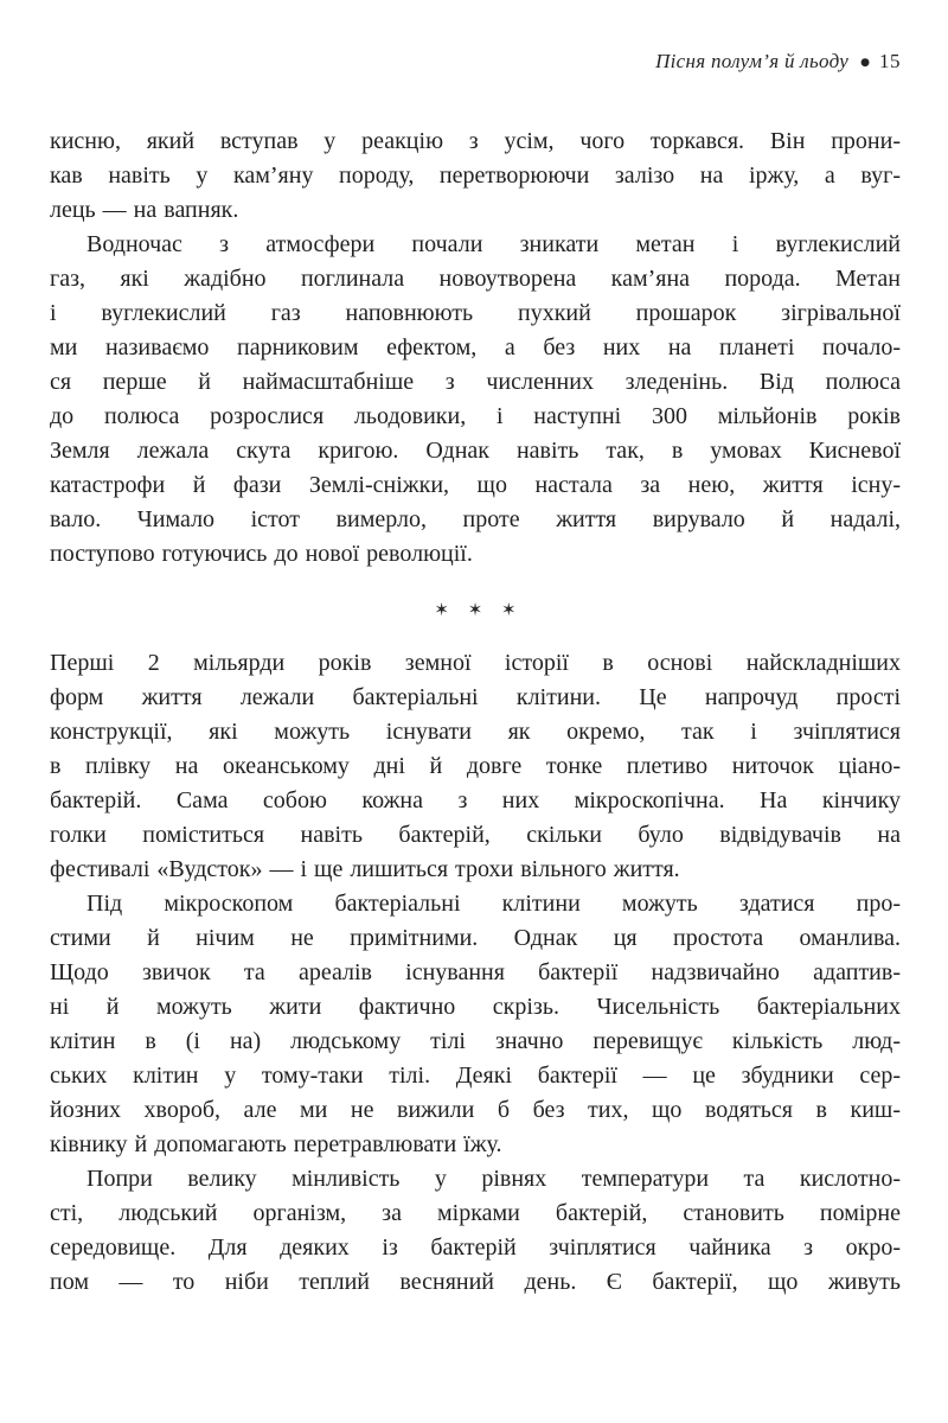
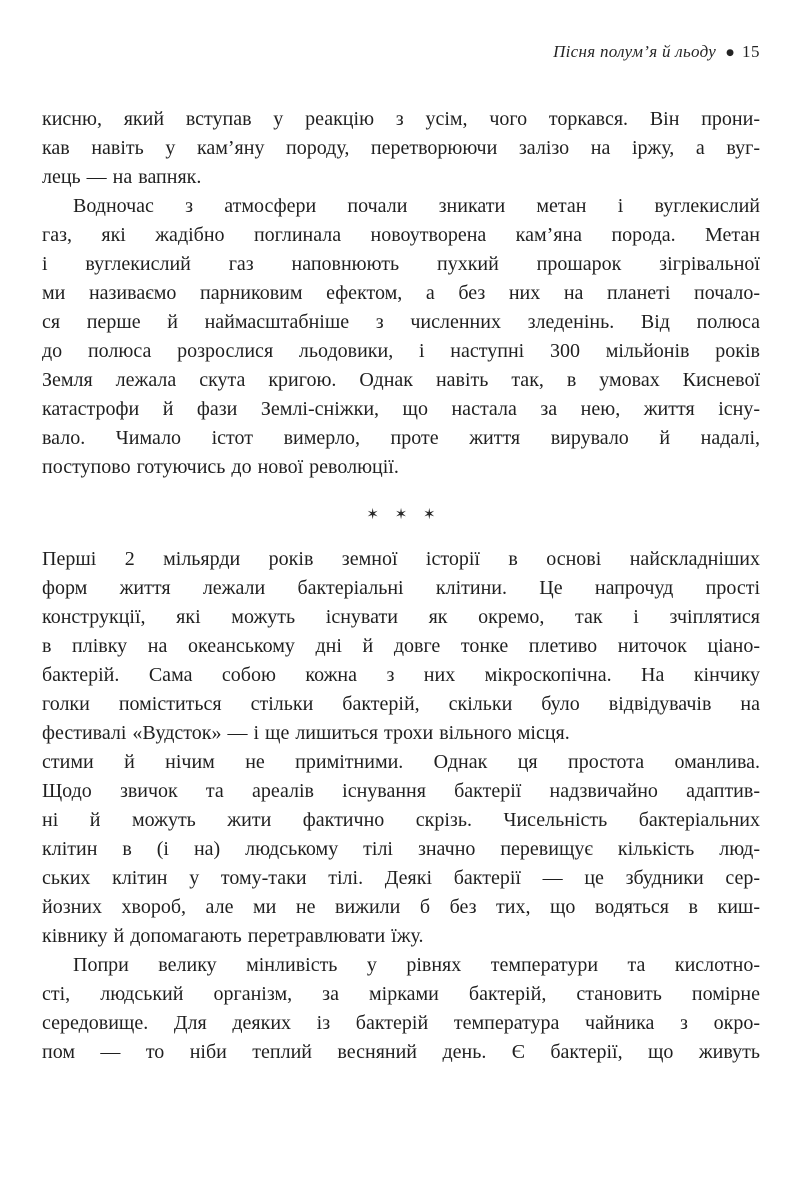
  Пісня полум’я й льоду ● 15
  кисню, який вступав у реакцію з усім, чого торкався. Він прони-
  кав навіть у кам’яну породу, перетворюючи залізо на іржу, а вуг-
  лець — на вапняк.
  Водночас з атмосфери почали зникати метан і вуглекислий
  газ, які жадібно поглинала новоутворена кам’яна порода. Метан
  і вуглекислий газ наповнюють пухкий прошарок зігрівальної
  ми називаємо парниковим ефектом, а без них на планеті почало-
  ся перше й наймасштабніше з численних зледенінь. Від полюса
  до полюса розрослися льодовики, і наступні 300 мільйонів років
  Земля лежала скута кригою. Однак навіть так, в умовах Кисневої
  катастрофи й фази Землі-сніжки, що настала за нею, життя існу-
  вало. Чимало істот вимерло, проте життя вирувало й надалі,
  поступово готуючись до нової революції.
  ✶ ✶ ✶
  Перші 2 мільярди років земної історії в основі найскладніших
  форм життя лежали бактеріальні клітини. Це напрочуд прості
  конструкції, які можуть існувати як окремо, так і зчіплятися
  в плівку на океанському дні й довге тонке плетиво ниточок ціано-
  бактерій. Сама собою кожна з них мікроскопічна. На кінчику
- голки поміститься навіть бактерій, скільки було відвідувачів на
+ голки поміститься стільки бактерій, скільки було відвідувачів на
- фестивалі «Вудсток» — і ще лишиться трохи вільного життя.
+ фестивалі «Вудсток» — і ще лишиться трохи вільного місця.
- Під мікроскопом бактеріальні клітини можуть здатися про-
  стими й нічим не примітними. Однак ця простота оманлива.
  Щодо звичок та ареалів існування бактерії надзвичайно адаптив-
  ні й можуть жити фактично скрізь. Чисельність бактеріальних
  клітин в (і на) людському тілі значно перевищує кількість люд-
  ських клітин у тому-таки тілі. Деякі бактерії — це збудники сер-
  йозних хвороб, але ми не вижили б без тих, що водяться в киш-
  ківнику й допомагають перетравлювати їжу.
  Попри велику мінливість у рівнях температури та кислотно-
  сті, людський організм, за мірками бактерій, становить помірне
- середовище. Для деяких із бактерій зчіплятися чайника з окро-
+ середовище. Для деяких із бактерій температура чайника з окро-
  пом — то ніби теплий весняний день. Є бактерії, що живуть
